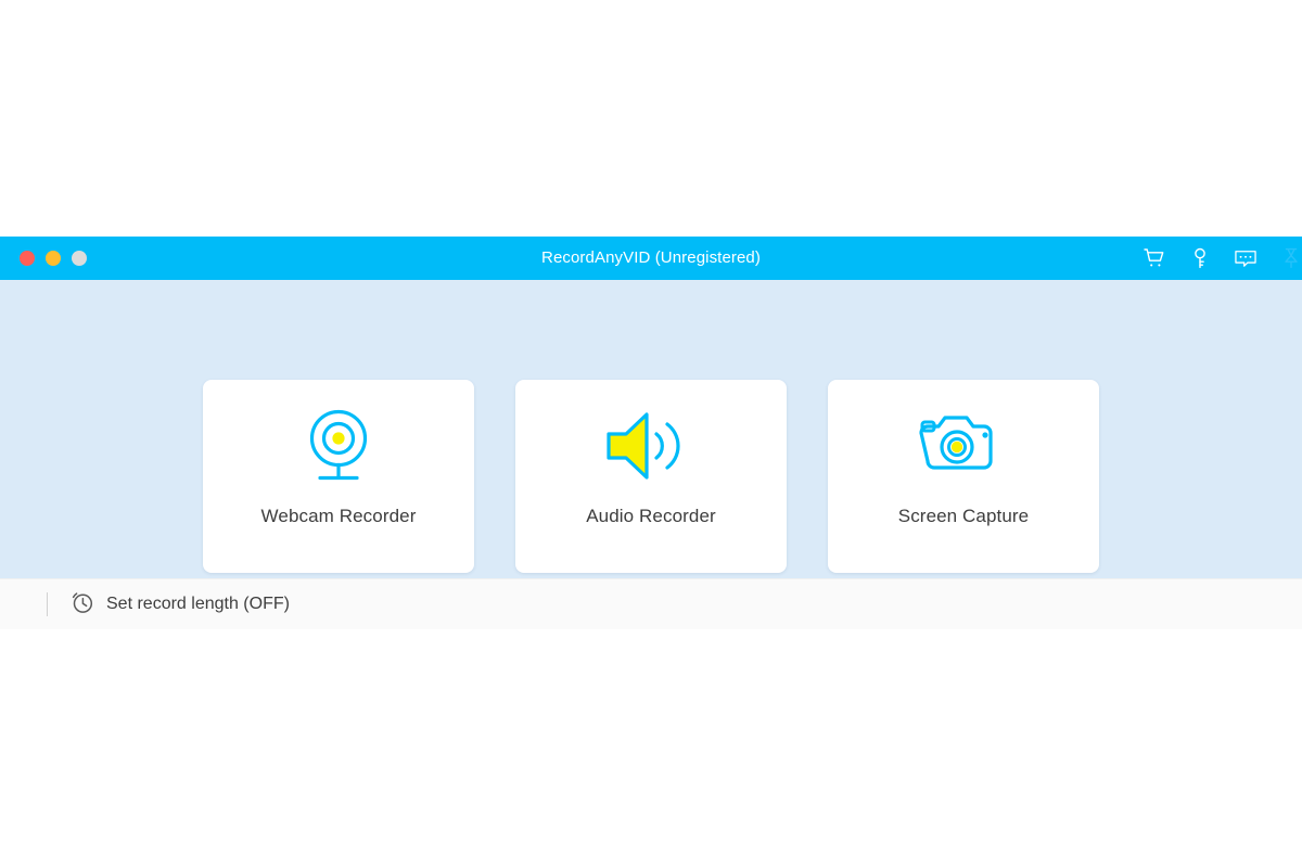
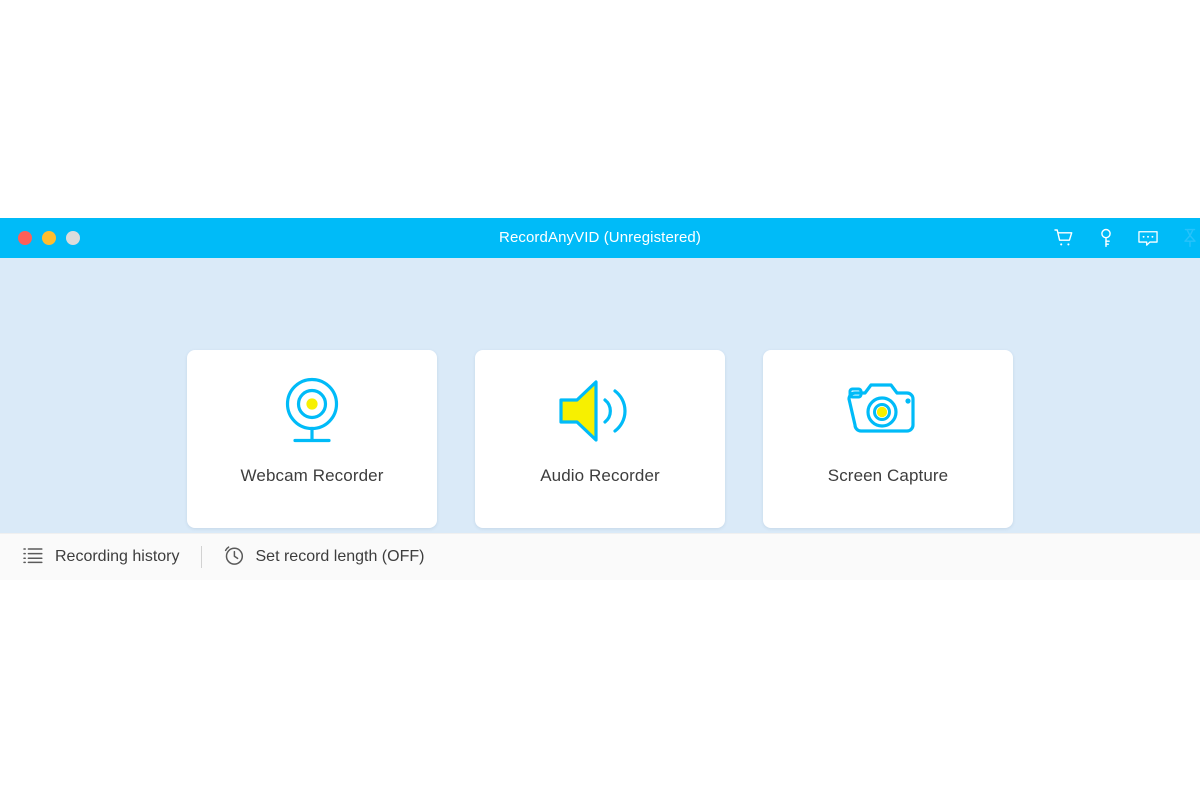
  RecordAnyVID (Unregistered)
  Webcam Recorder
  Audio Recorder
  Screen Capture
+ Recording history
  Set record length (OFF)
